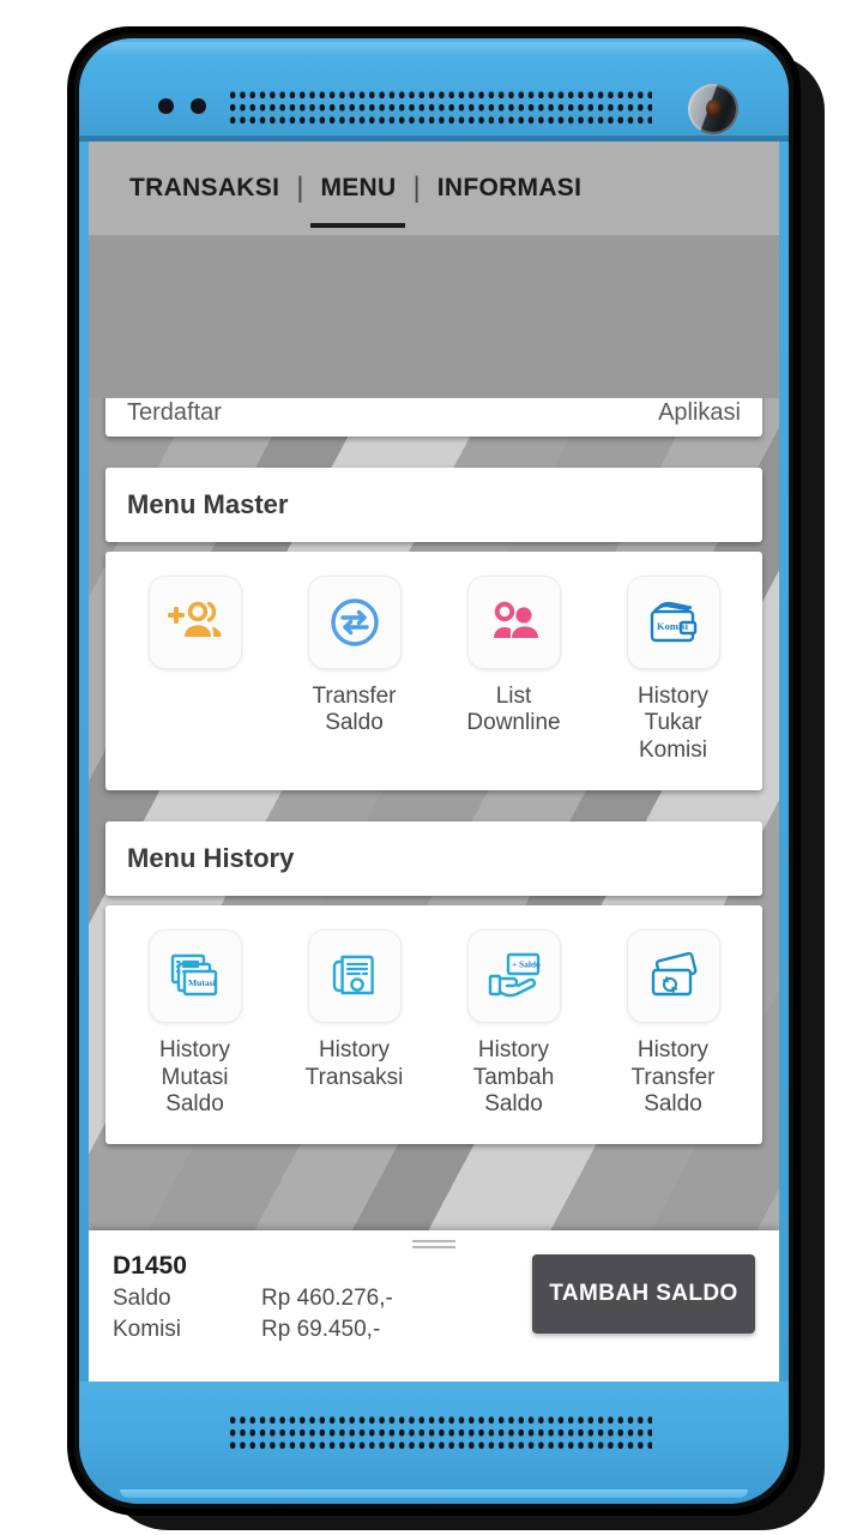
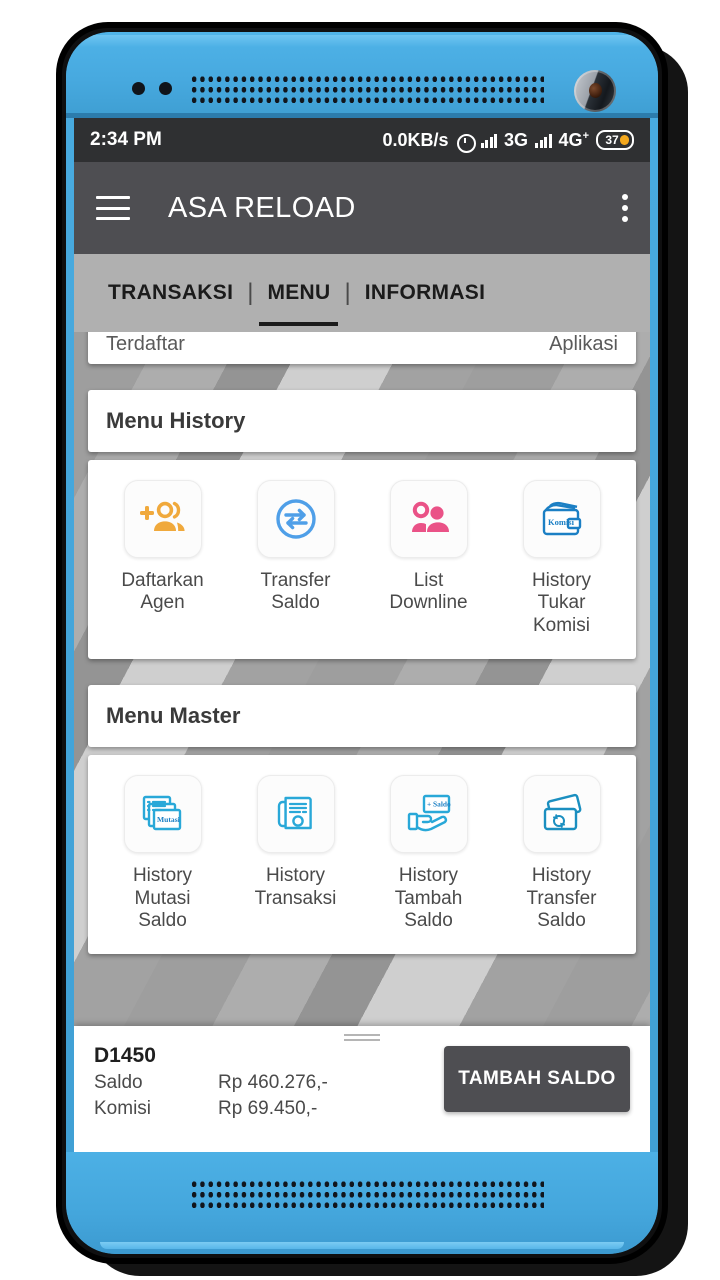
+ 2:34 PM
+ 0.0KB/s
+ 3G
+ 4G+
+ 37
+ ASA RELOAD
  TRANSAKSI
  |
  MENU
  |
  INFORMASI
  Terdaftar
  Aplikasi
- Menu Master
+ Menu History
+ Daftarkan
+ Agen
  Transfer
  Saldo
  List
  Downline
  Komisi
  History
  Tukar
  Komisi
- Menu History
+ Menu Master
  Mutasi
  History
  Mutasi
  Saldo
  History
  Transaksi
  + Saldo
  History
  Tambah
  Saldo
  History
  Transfer
  Saldo
  D1450
  Saldo
  Rp 460.276,-
  Komisi
  Rp 69.450,-
  TAMBAH SALDO
